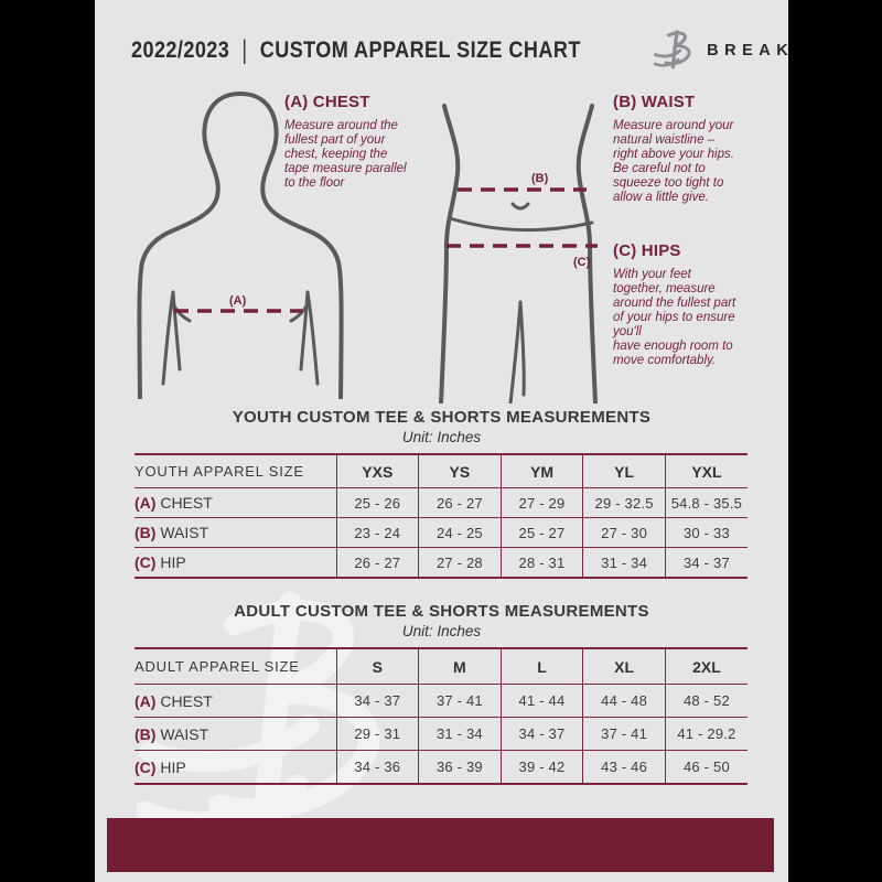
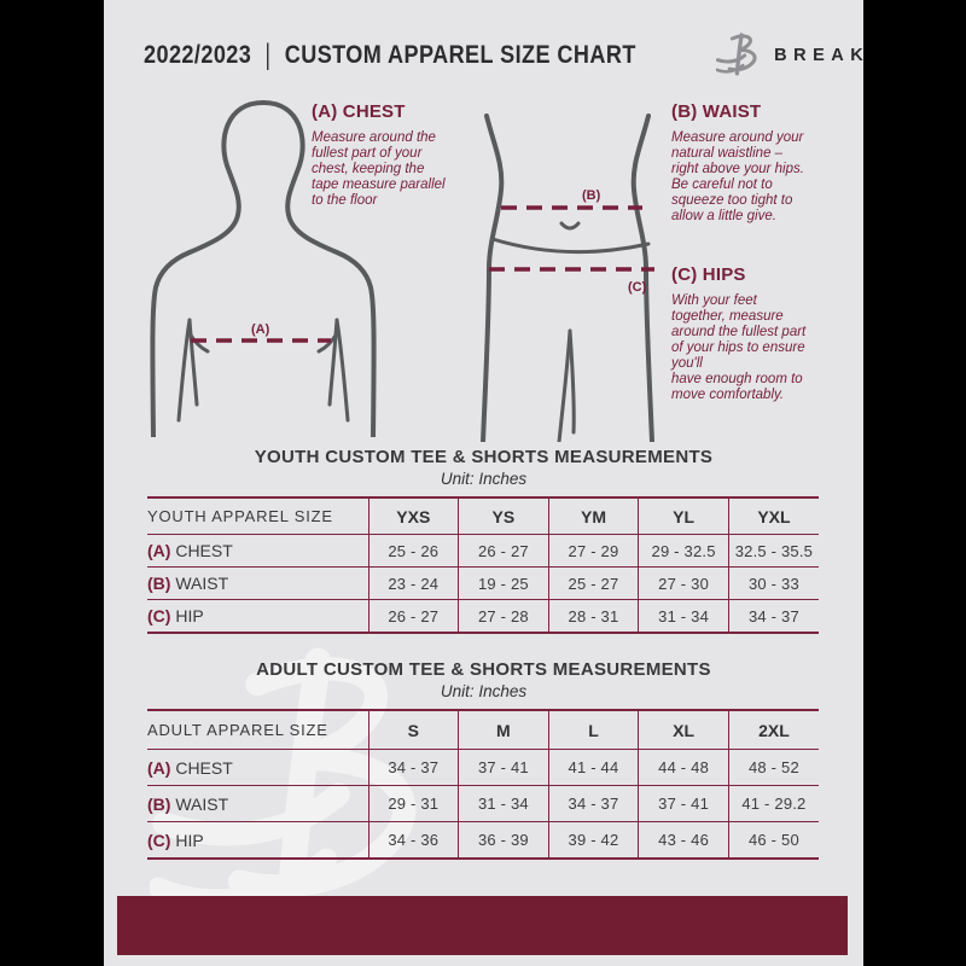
  2022/2023
  |
  CUSTOM APPAREL SIZE CHART
  (A)
  (B)
  (C)
  (A) CHEST
  Measure around the
  fullest part of your
  chest, keeping the
  tape measure parallel
  to the floor
  (B) WAIST
  Measure around your
  natural waistline –
  right above your hips.
  Be careful not to
  squeeze too tight to
  allow a little give.
  (C) HIPS
  With your feet
  together, measure
  around the fullest part
  of your hips to ensure
  you'll
  have enough room to
  move comfortably.
  YOUTH CUSTOM TEE & SHORTS MEASUREMENTS
  Unit: Inches
  YOUTH APPAREL SIZE	YXS	YS	YM	YL	YXL
- (A) CHEST	25 - 26	26 - 27	27 - 29	29 - 32.5	54.8 - 35.5
+ (A) CHEST	25 - 26	26 - 27	27 - 29	29 - 32.5	32.5 - 35.5
- (B) WAIST	23 - 24	24 - 25	25 - 27	27 - 30	30 - 33
+ (B) WAIST	23 - 24	19 - 25	25 - 27	27 - 30	30 - 33
  (C) HIP	26 - 27	27 - 28	28 - 31	31 - 34	34 - 37
  ADULT CUSTOM TEE & SHORTS MEASUREMENTS
  Unit: Inches
  ADULT APPAREL SIZE	S	M	L	XL	2XL
  (A) CHEST	34 - 37	37 - 41	41 - 44	44 - 48	48 - 52
  (B) WAIST	29 - 31	31 - 34	34 - 37	37 - 41	41 - 29.2
  (C) HIP	34 - 36	36 - 39	39 - 42	43 - 46	46 - 50
